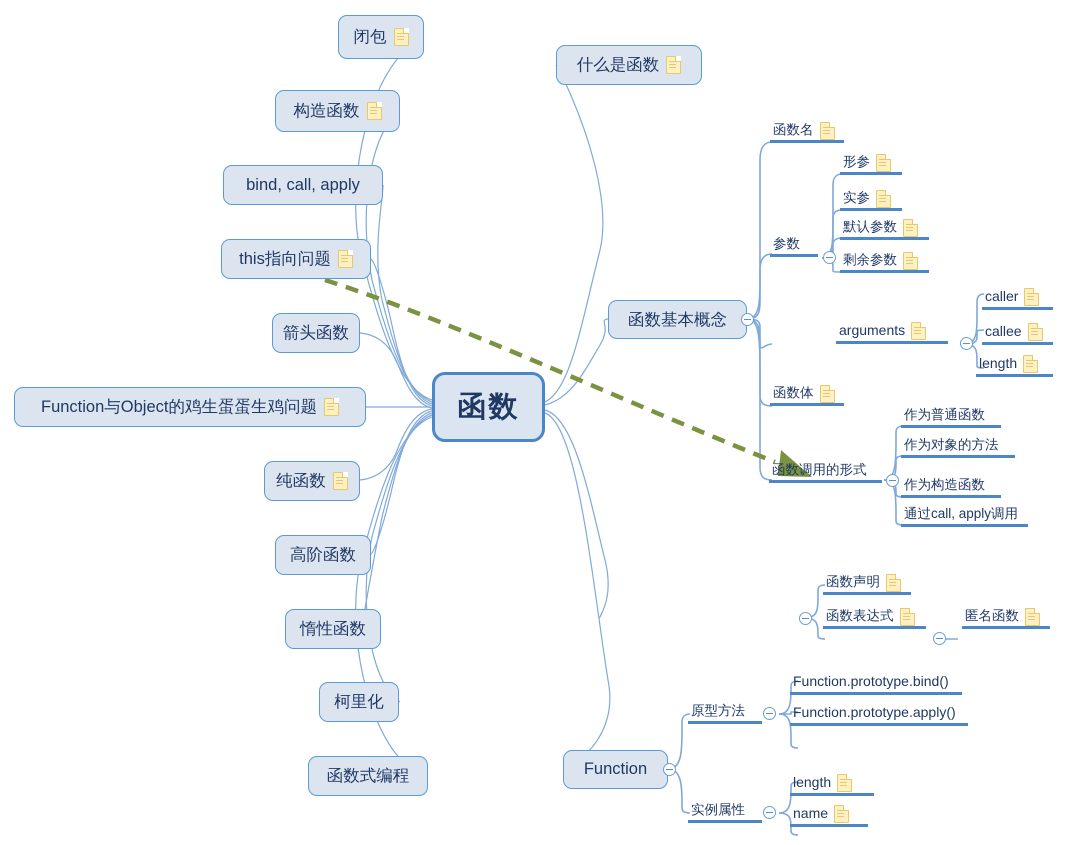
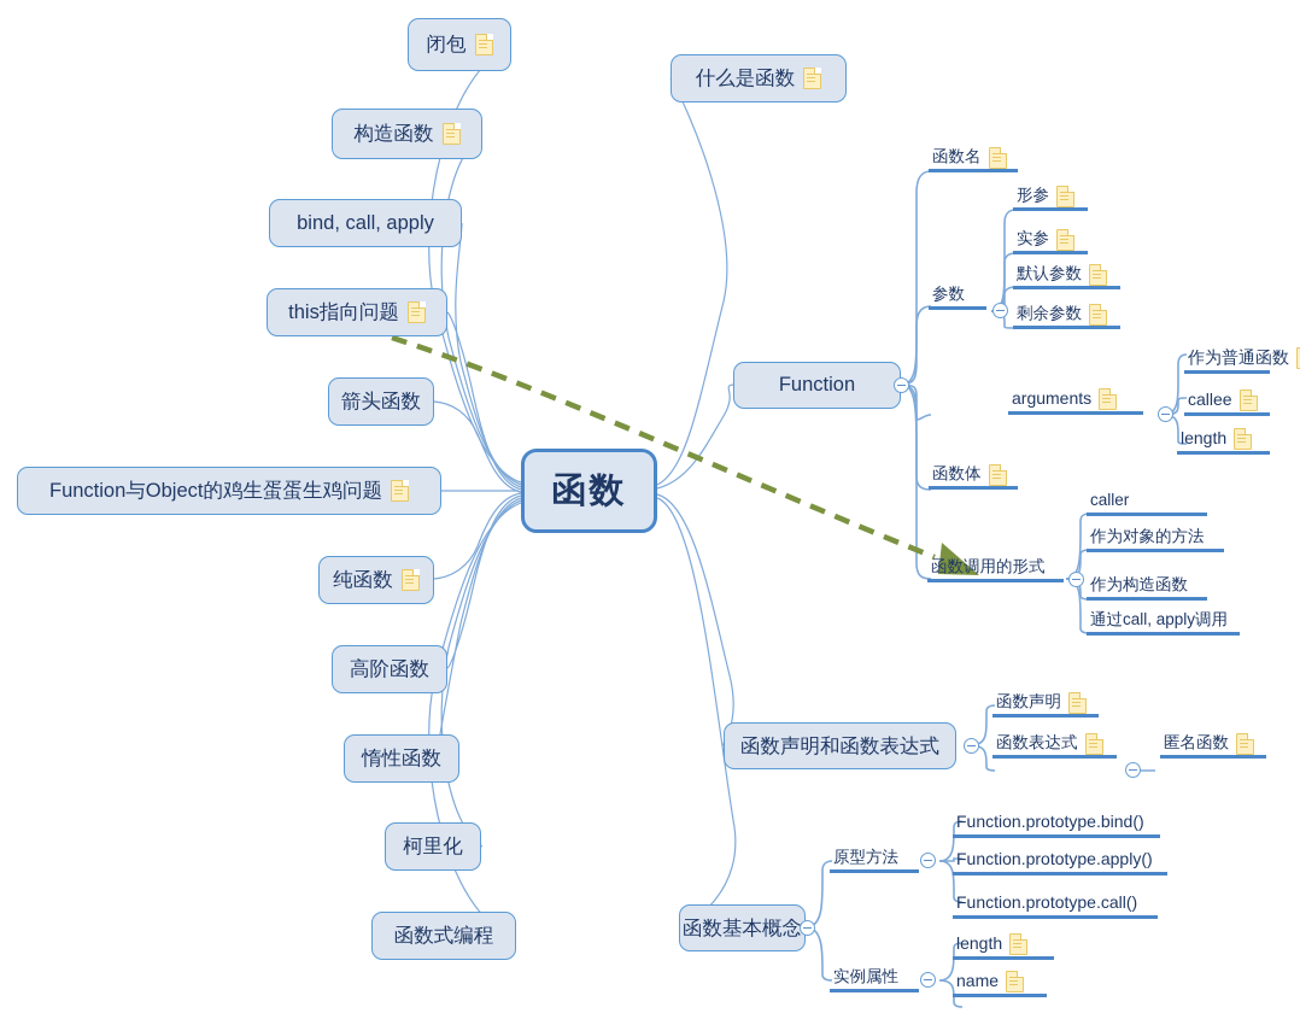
  函数
  闭包
  构造函数
  bind, call, apply
  this指向问题
  箭头函数
  Function与Object的鸡生蛋蛋生鸡问题
  纯函数
  高阶函数
  惰性函数
  柯里化
  函数式编程
  什么是函数
- 函数基本概念
+ Function
  函数名
  参数
  形参
  实参
  默认参数
  剩余参数
  arguments
- caller
+ 作为普通函数
  callee
  length
  函数体
  函数调用的形式
- 作为普通函数
+ caller
  作为对象的方法
  作为构造函数
  通过call, apply调用
+ 函数声明和函数表达式
  函数声明
  函数表达式
  匿名函数
- Function
+ 函数基本概念
  原型方法
  Function.prototype.bind()
  Function.prototype.apply()
+ Function.prototype.call()
  实例属性
  length
  name
